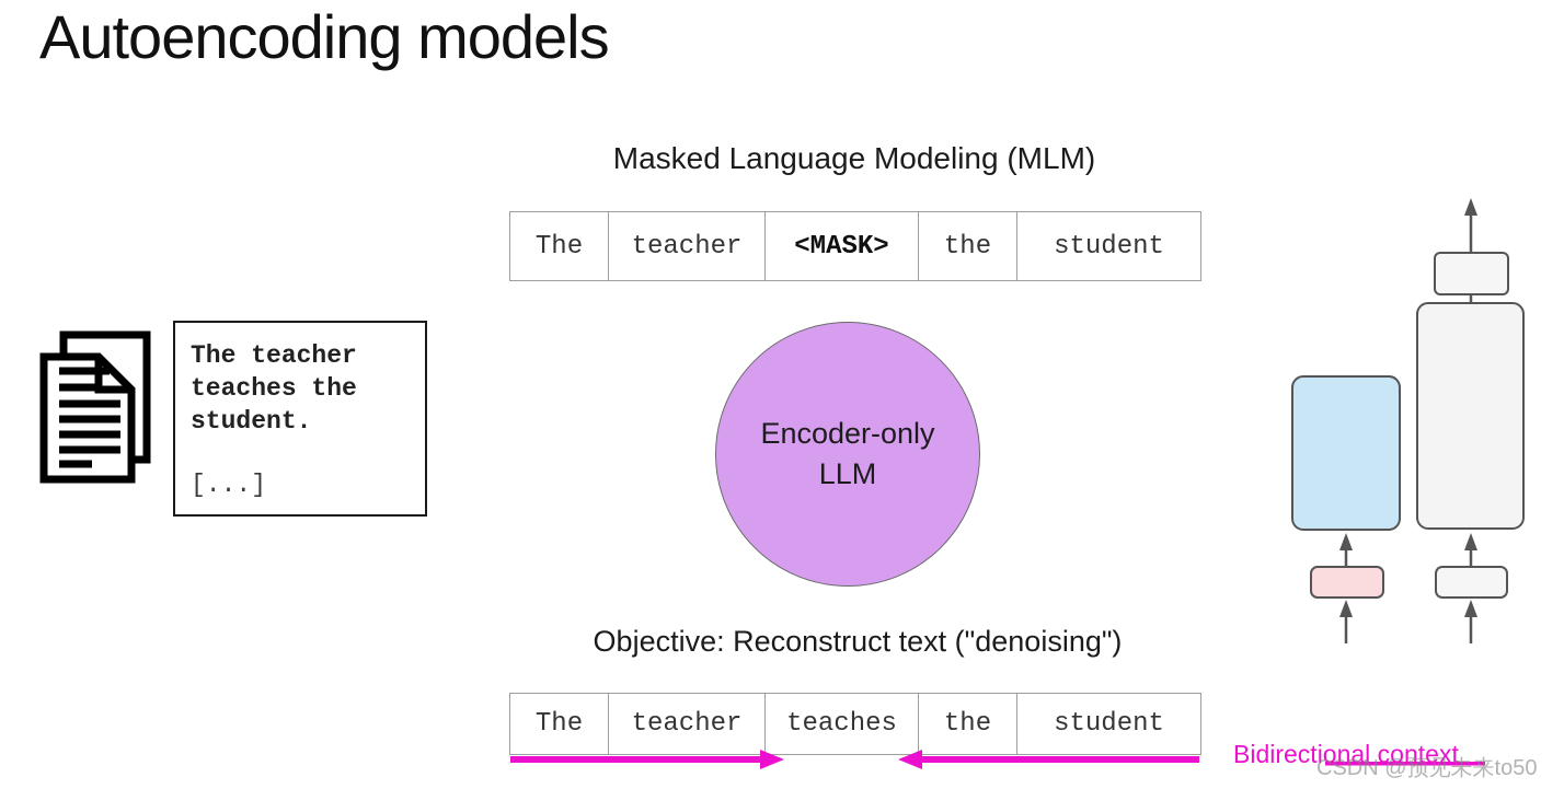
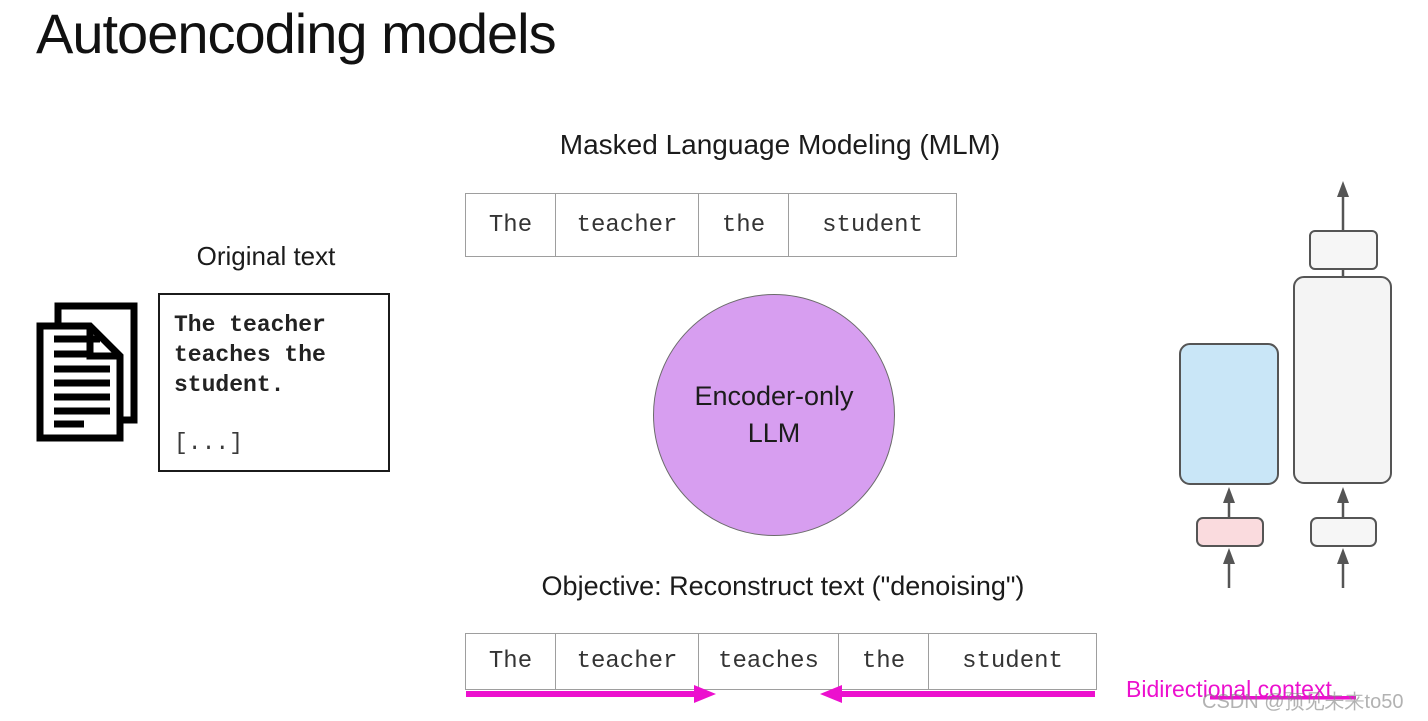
  Autoencoding models
  Masked Language Modeling (MLM)
  The
  teacher
- <MASK>
  the
  student
+ Original text
  The teacher
  teaches the
  student.
  [...]
  Encoder-only
  LLM
  Objective: Reconstruct text ("denoising")
  The
  teacher
  teaches
  the
  student
  Bidirectional context
  CSDN @预见未来to50
